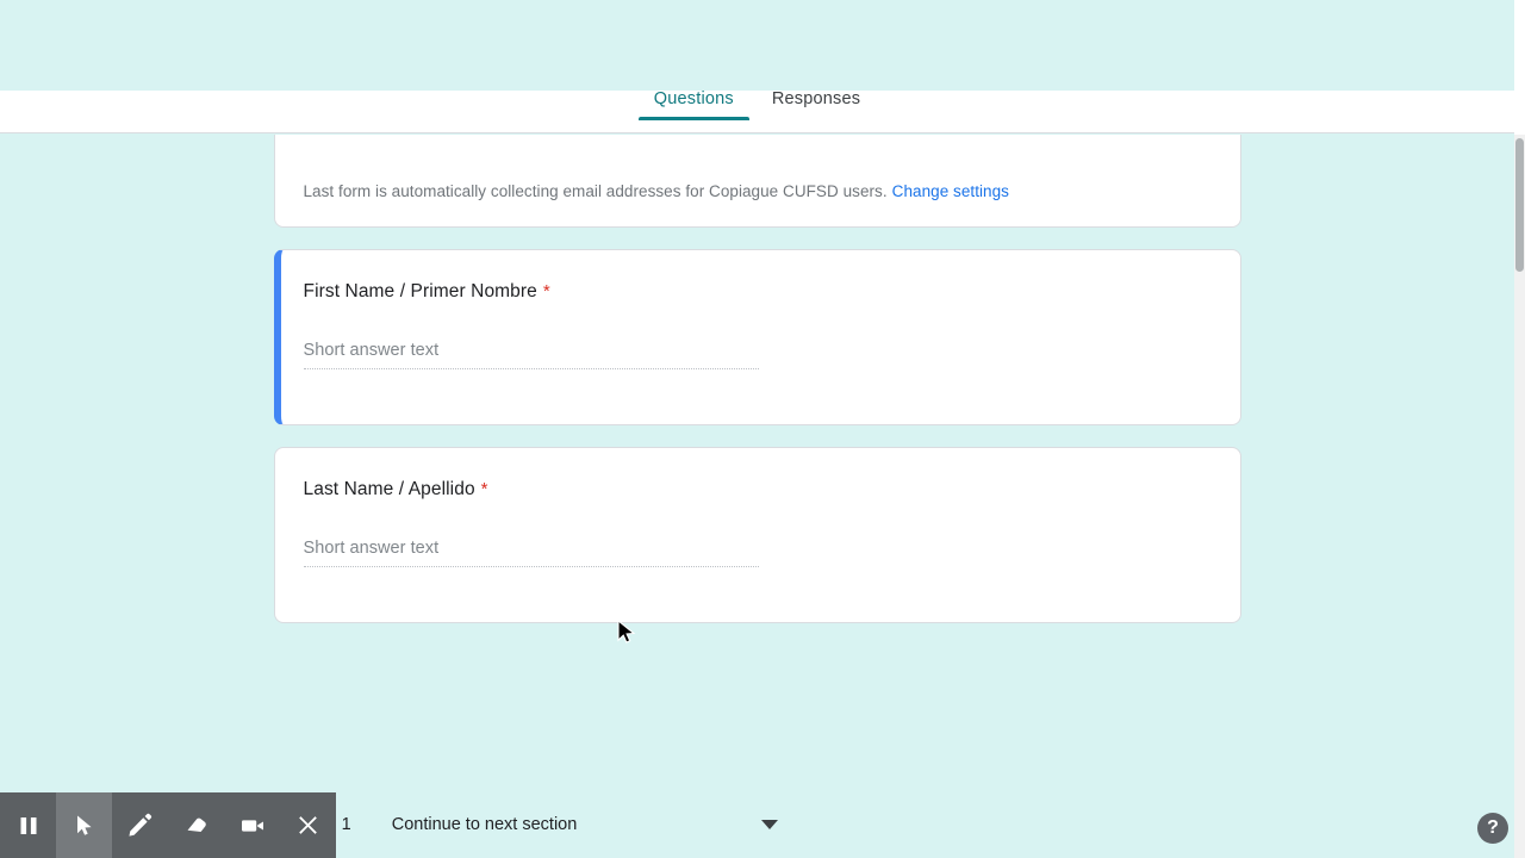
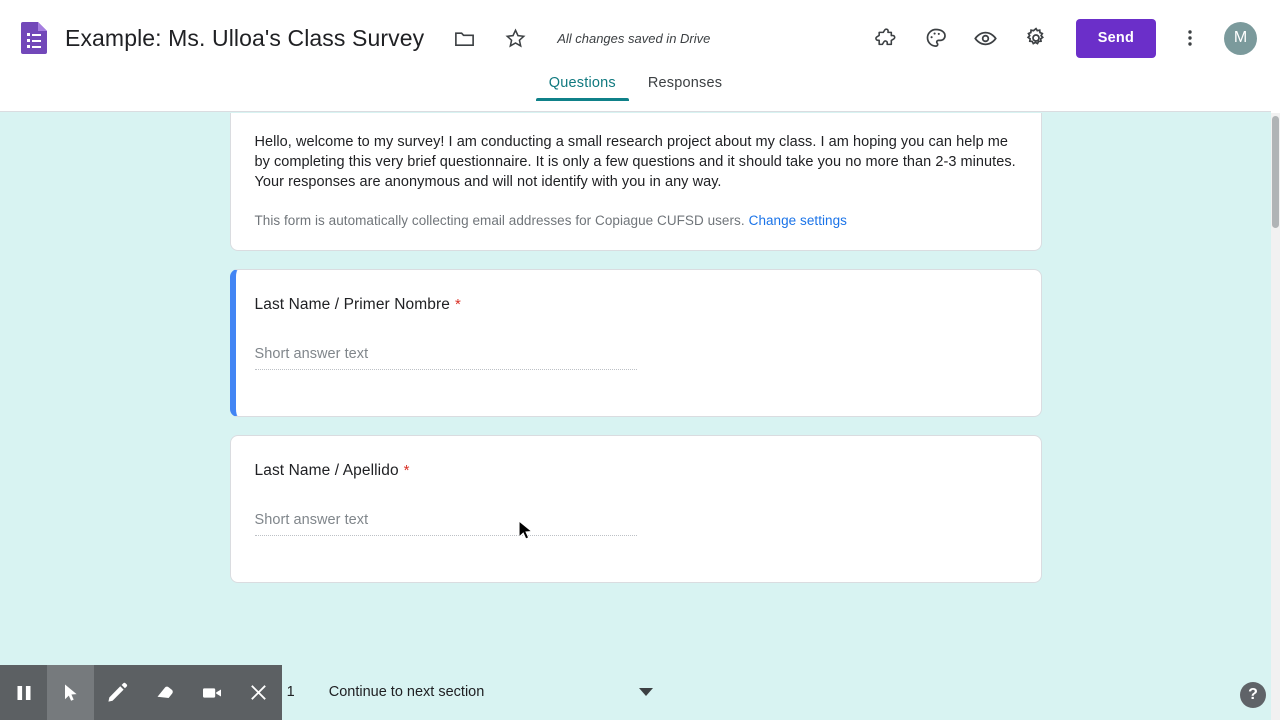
+ Example: Ms. Ulloa's Class Survey
+ All changes saved in Drive
+ Send
+ M
  Questions
  Responses
+ Hello, welcome to my survey! I am conducting a small research project about my class. I am hoping you can help me by completing this very brief questionnaire. It is only a few questions and it should take you no more than 2-3 minutes. Your responses are anonymous and will not identify with you in any way.
- Last form is automatically collecting email addresses for Copiague CUFSD users. Change settings
+ This form is automatically collecting email addresses for Copiague CUFSD users. Change settings
- First Name / Primer Nombre *
+ Last Name / Primer Nombre *
  Short answer text
  Last Name / Apellido *
  Short answer text
  Continue to next section
  ?
